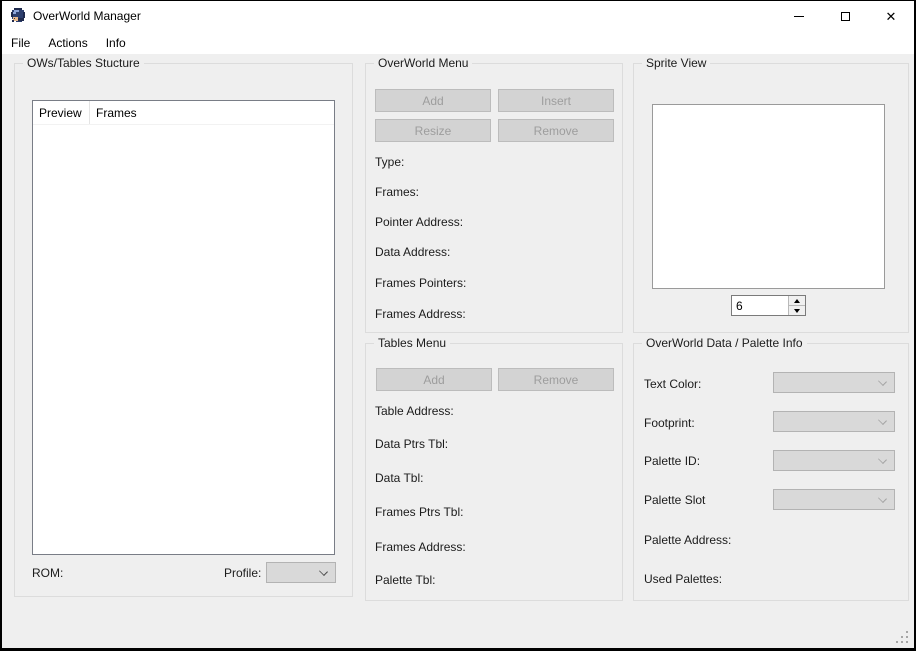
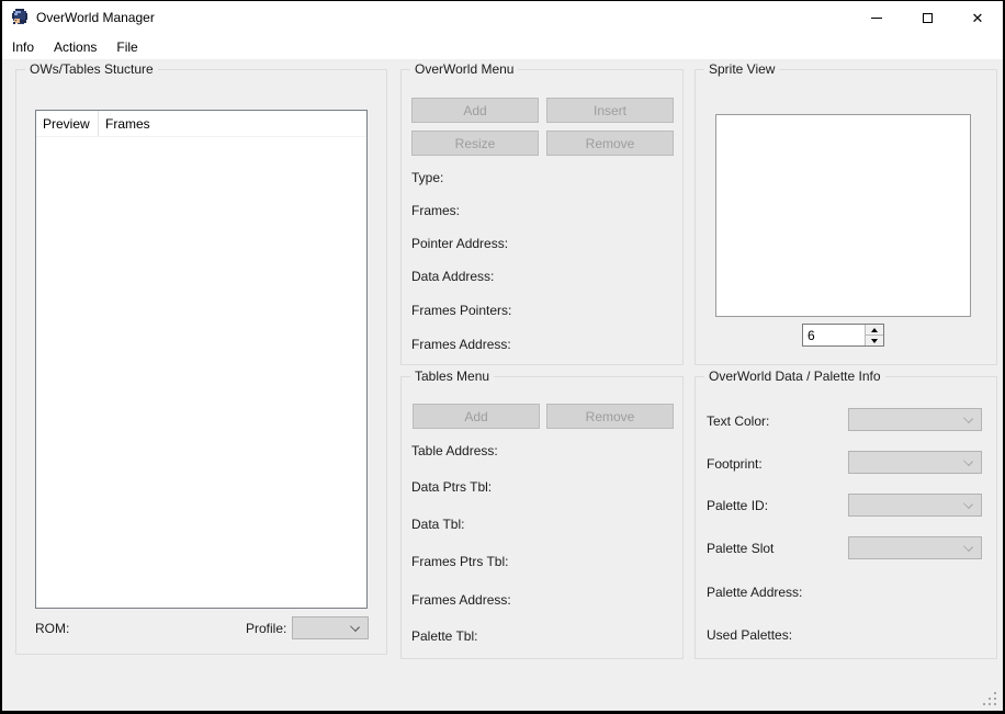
  OverWorld Manager
  ✕
- File
+ Info
  Actions
- Info
+ File
  OWs/Tables Stucture
  Preview
  Frames
  ROM:
  Profile:
  OverWorld Menu
  Add
  Insert
  Resize
  Remove
  Type:
  Frames:
  Pointer Address:
  Data Address:
  Frames Pointers:
  Frames Address:
  Tables Menu
  Add
  Remove
  Table Address:
  Data Ptrs Tbl:
  Data Tbl:
  Frames Ptrs Tbl:
  Frames Address:
  Palette Tbl:
  Sprite View
  6
  OverWorld Data / Palette Info
  Text Color:
  Footprint:
  Palette ID:
  Palette Slot
  Palette Address:
  Used Palettes:
